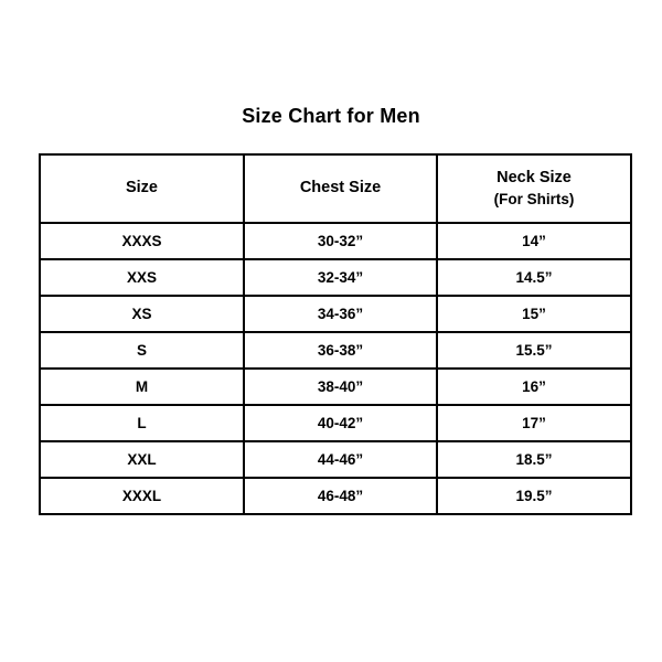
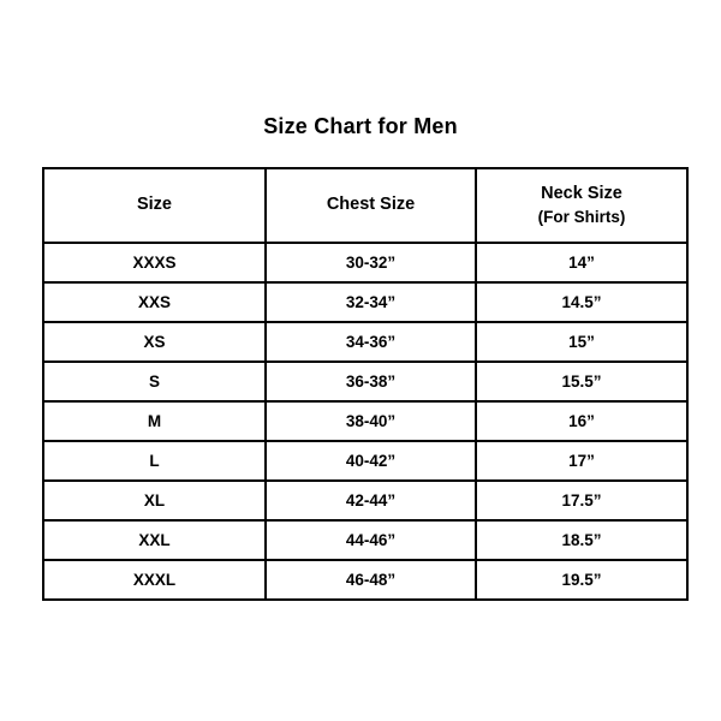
  Size Chart for Men
  Size	Chest Size	Neck Size (For Shirts)
  XXXS	30-32”	14”
  XXS	32-34”	14.5”
  XS	34-36”	15”
  S	36-38”	15.5”
  M	38-40”	16”
  L	40-42”	17”
+ XL	42-44”	17.5”
  XXL	44-46”	18.5”
  XXXL	46-48”	19.5”
